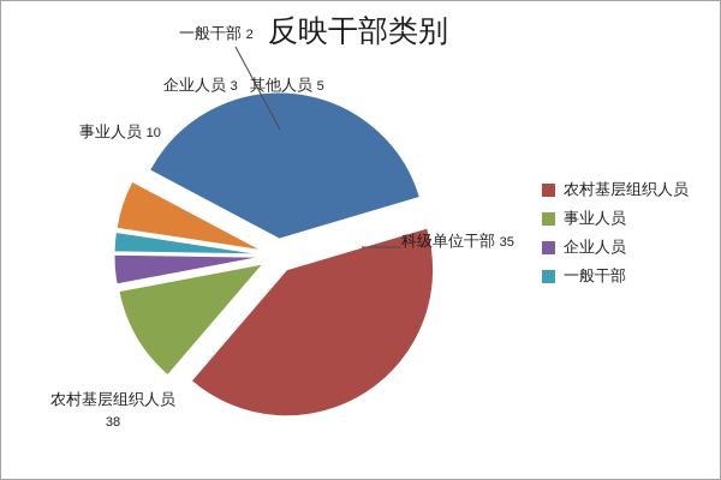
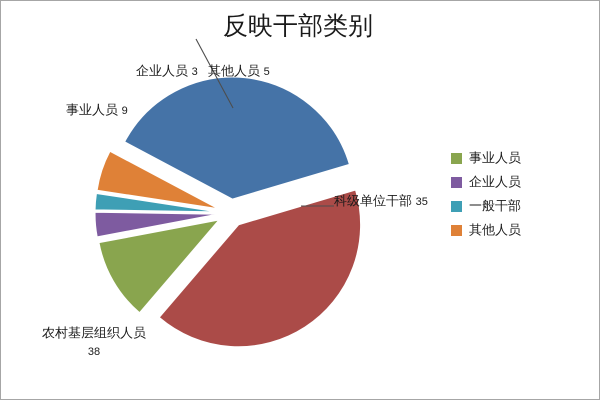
  反映干部类别
  科级单位干部 35
  农村基层组织人员 38
- 事业人员 10
+ 事业人员 9
  企业人员 3
- 一般干部 2
  其他人员 5
- 农村基层组织人员
  事业人员
  企业人员
  一般干部
+ 其他人员
